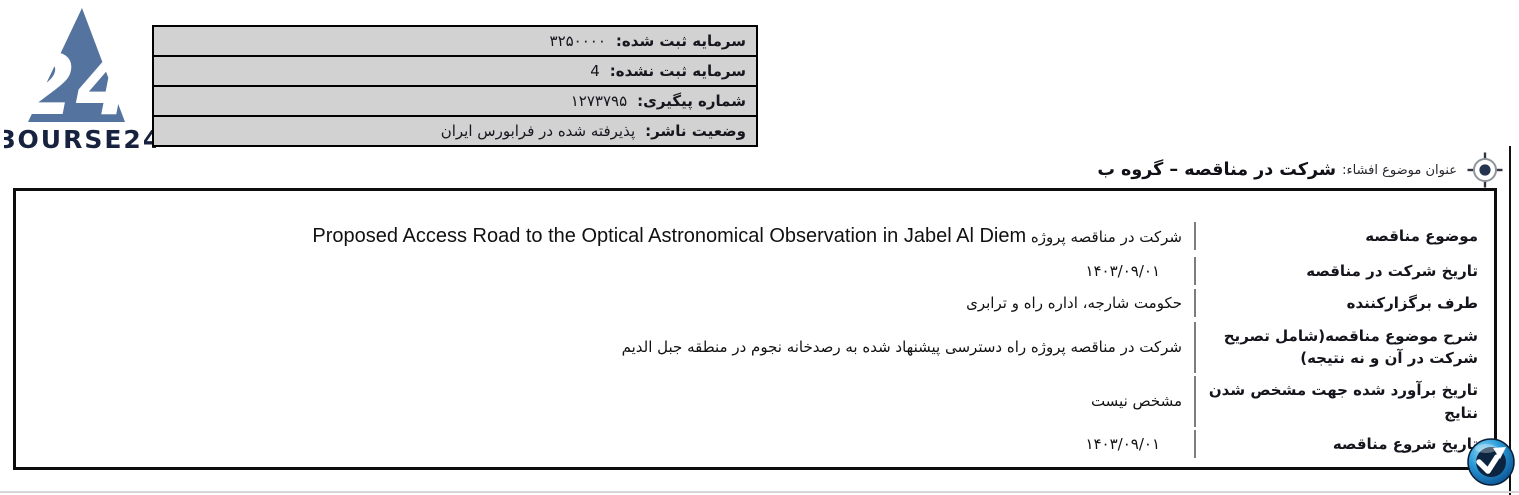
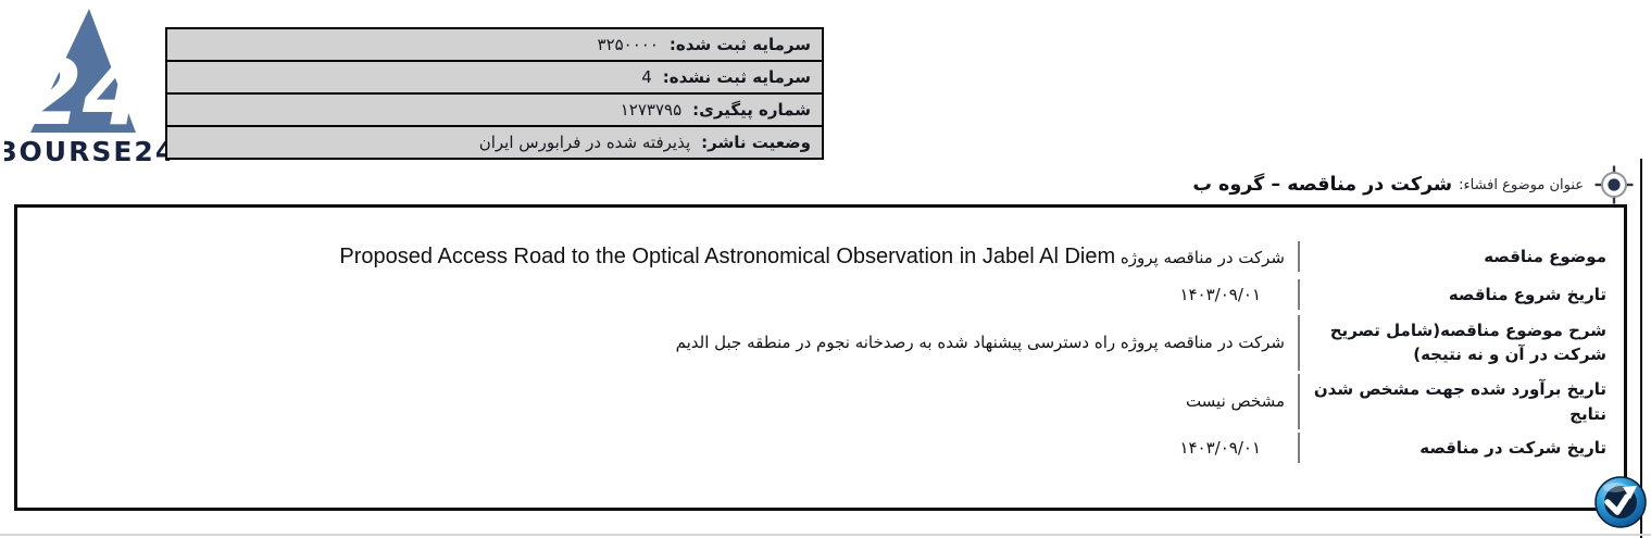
  24
  ЗOURSE2
  سرمایه ثبت شده:۳۲۵۰۰۰۰
  سرمایه ثبت نشده:4
  شماره پیگیری:۱۲۷۳۷۹۵
  وضعیت ناشر:پذیرفته شده در فرابورس ایران
  عنوان موضوع افشاء:
  شرکت در مناقصه – گروه ب
  موضوع مناقصه
  شرکت در مناقصه پروژه Proposed Access Road to the Optical Astronomical Observation in Jabel Al Diem
- تاریخ شرکت در مناقصه
+ تاریخ شروع مناقصه
  ۱۴۰۳/۰۹/۰۱
- طرف برگزارکننده
- حکومت شارجه، اداره راه و ترابری
  شرح موضوع مناقصه(شامل تصریح شرکت در آن و نه نتیجه)
  شرکت در مناقصه پروژه راه دسترسی پیشنهاد شده به رصدخانه نجوم در منطقه جبل الدیم
  تاریخ برآورد شده جهت مشخص شدن نتایج
  مشخص نیست
- تاریخ شروع مناقصه
+ تاریخ شرکت در مناقصه
  ۱۴۰۳/۰۹/۰۱
